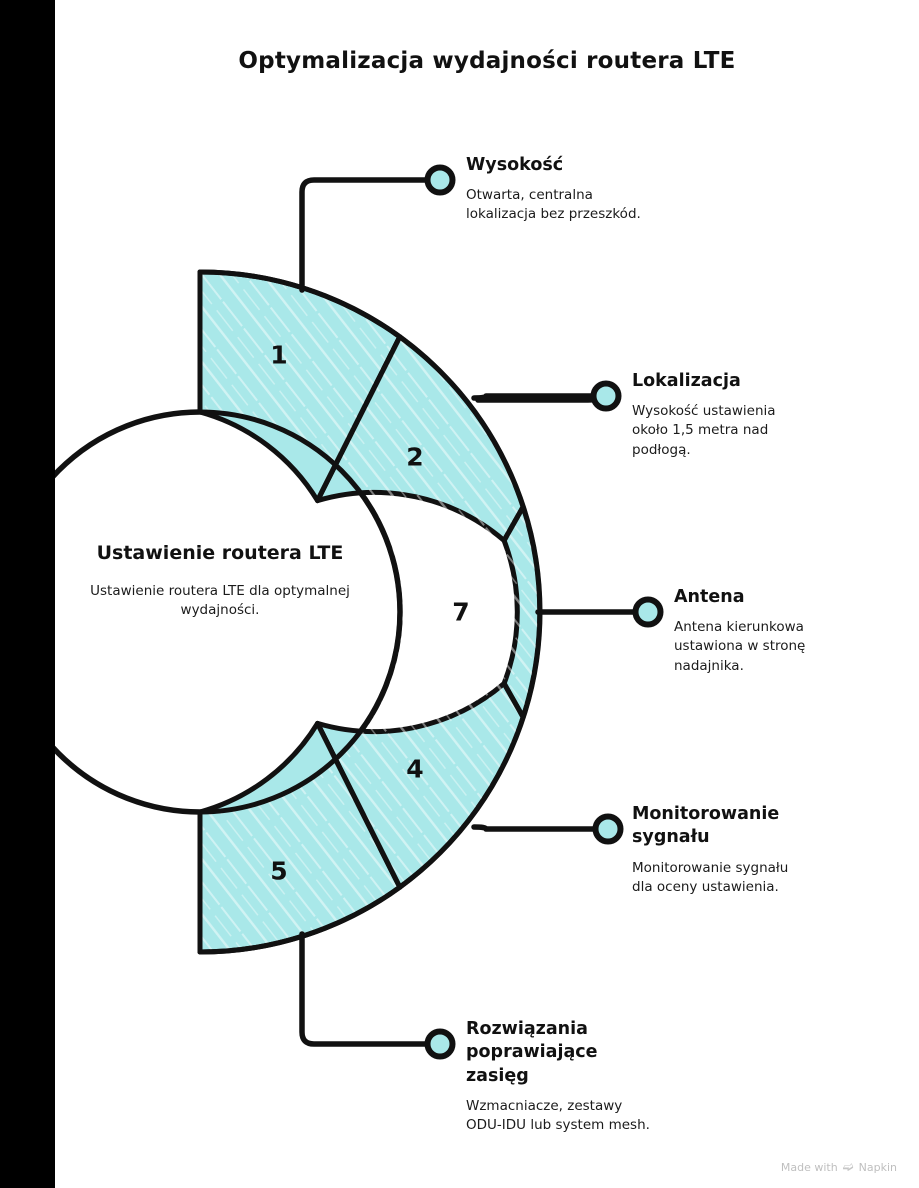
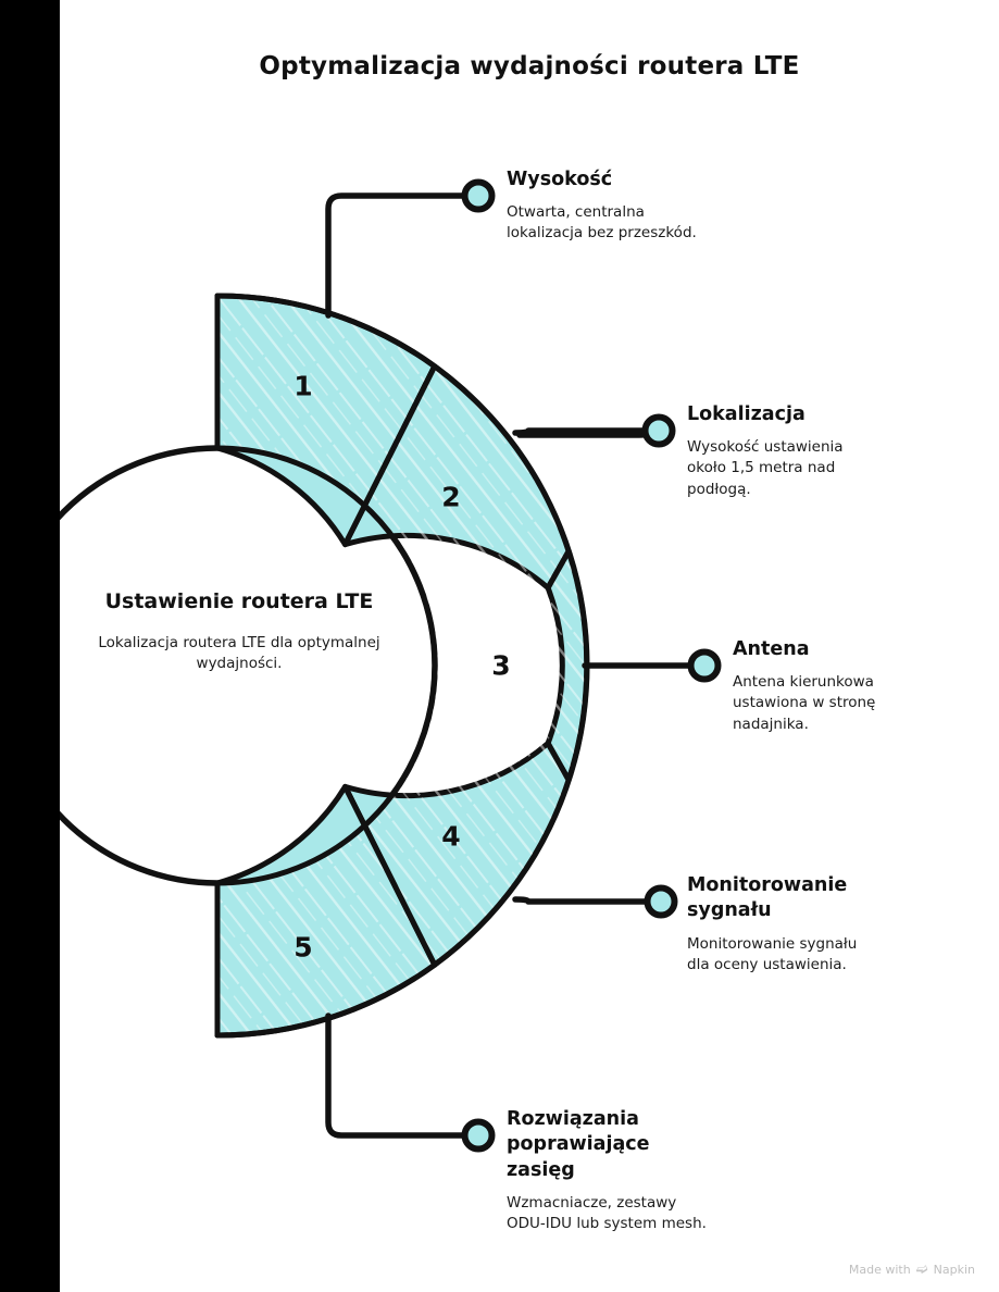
  1
  2
- 7
+ 3
  4
  5
  Optymalizacja wydajności routera LTE
  Ustawienie routera LTE
- Ustawienie routera LTE dla optymalnej wydajności.
+ Lokalizacja routera LTE dla optymalnej wydajności.
  Wysokość
  Otwarta, centralna
  lokalizacja bez przeszkód.
  Lokalizacja
  Wysokość ustawienia
  około 1,5 metra nad
  podłogą.
  Antena
  Antena kierunkowa
  ustawiona w stronę
  nadajnika.
  Monitorowanie
  sygnału
  Monitorowanie sygnału
  dla oceny ustawienia.
  Rozwiązania
  poprawiające
  zasięg
  Wzmacniacze, zestawy
  ODU-IDU lub system mesh.
  Made with
  ➫
  Napkin
